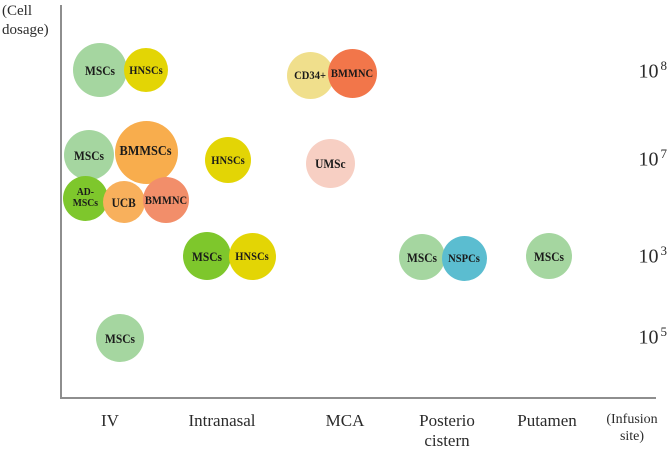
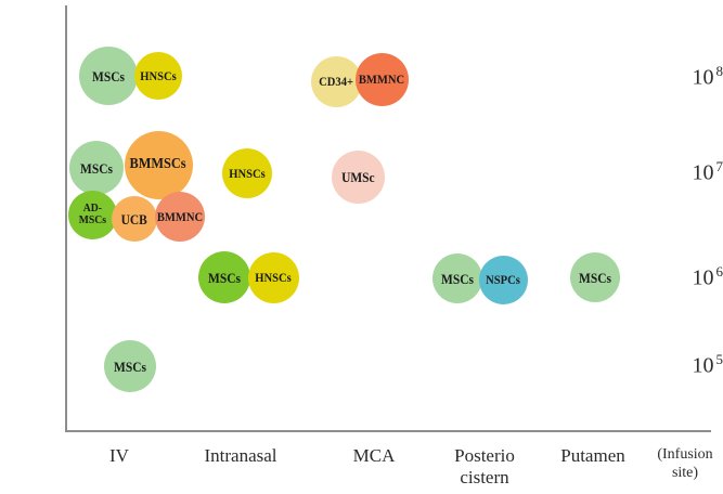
- (Cell dosage)
  10 8
  10 7
- 10 3
+ 10 6
  10 5
  IV
  Intranasal
  MCA
  Posterio
  cistern
  Putamen
  (Infusion
  site)
  MSCs
  HNSCs
  MSCs
  BMMSCs
  AD-
  MSCs
  UCB
  BMMNC
  MSCs
  HNSCs
  MSCs
  HNSCs
  CD34+
  BMMNC
  UMSc
  MSCs
  NSPCs
  MSCs
